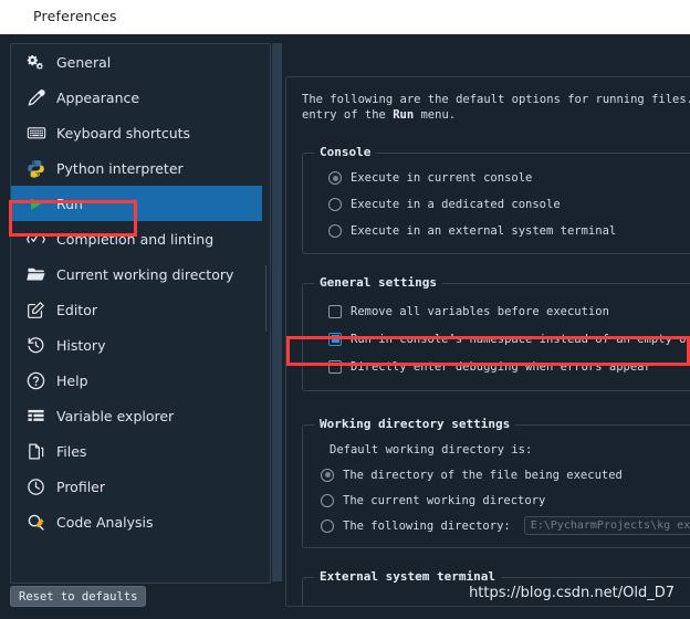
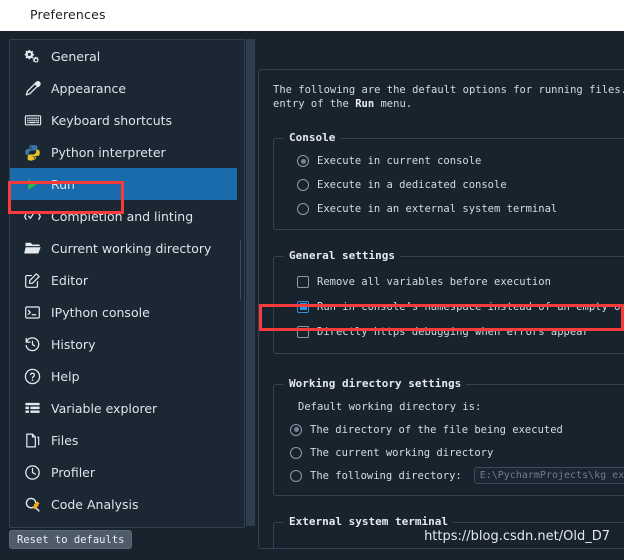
  Preferences
  General
  Appearance
  Keyboard shortcuts
  Python interpreter
  Run
  Completion and linting
  Current working directory
  Editor
+ IPython console
  History
  Help
  Variable explorer
  Files
  Profiler
  Code Analysis
  The following are the default options for running files entry of the Run menu.
  Console
  Execute in current console
  Execute in a dedicated console
  Execute in an external system terminal
  General settings
  Remove all variables before execution
  Run in console’s namespace instead of an empty o
- Directly enter debugging when errors appear
+ Directly https debugging when errors appear
  Working directory settings
  Default working directory is:
  The directory of the file being executed
  The current working directory
  The following directory:
  E:\PycharmProjects\kg ex
  External system terminal
  Reset to defaults
  https://blog.csdn.net/Old_D7
